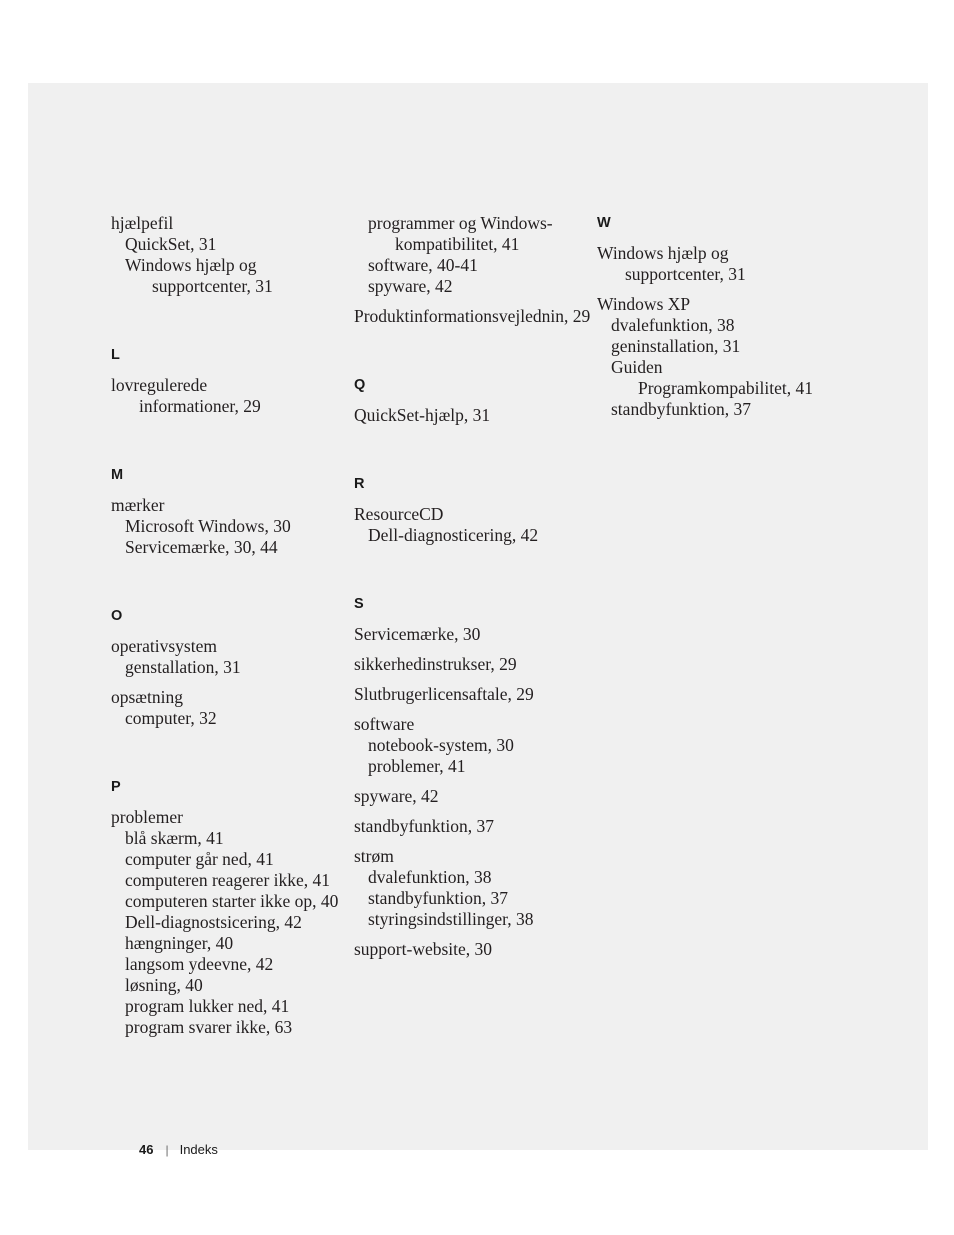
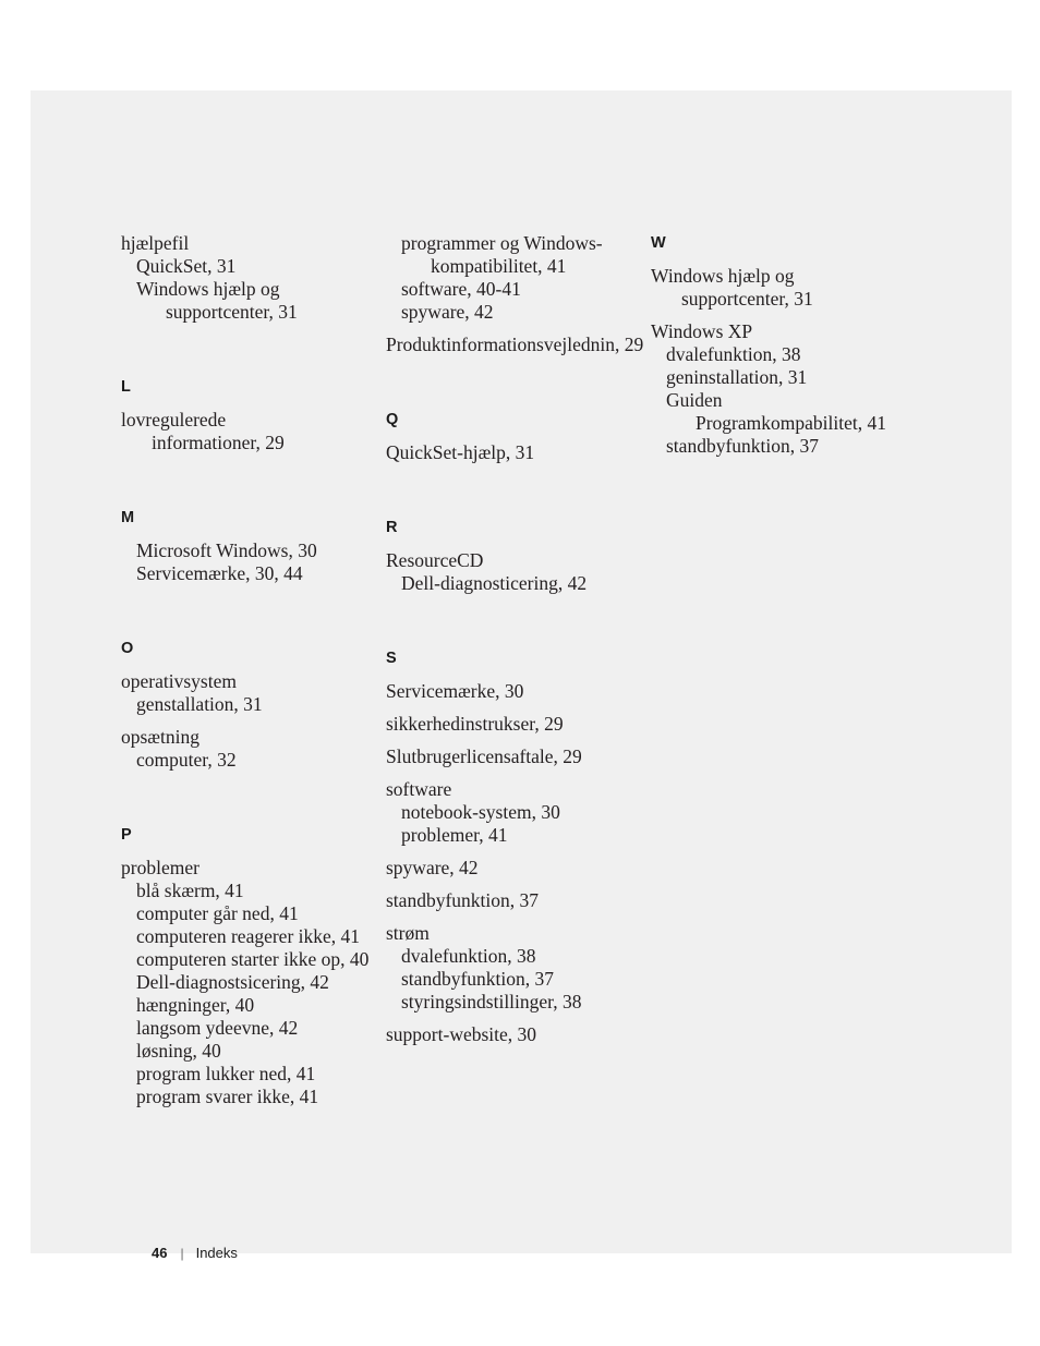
  hjælpefil
  QuickSet, 31
  Windows hjælp og
  supportcenter, 31
  L
  lovregulerede
  informationer, 29
  M
- mærker
  Microsoft Windows, 30
  Servicemærke, 30, 44
  O
  operativsystem
  genstallation, 31
  opsætning
  computer, 32
  P
  problemer
  blå skærm, 41
  computer går ned, 41
  computeren reagerer ikke, 41
  computeren starter ikke op, 40
  Dell-diagnostsicering, 42
  hængninger, 40
  langsom ydeevne, 42
  løsning, 40
  program lukker ned, 41
- program svarer ikke, 63
+ program svarer ikke, 41
  programmer og Windows-
  kompatibilitet, 41
  software, 40-41
  spyware, 42
  Produktinformationsvejlednin, 29
  Q
  QuickSet-hjælp, 31
  R
  ResourceCD
  Dell-diagnosticering, 42
  S
  Servicemærke, 30
  sikkerhedinstrukser, 29
  Slutbrugerlicensaftale, 29
  software
  notebook-system, 30
  problemer, 41
  spyware, 42
  standbyfunktion, 37
  strøm
  dvalefunktion, 38
  standbyfunktion, 37
  styringsindstillinger, 38
  support-website, 30
  W
  Windows hjælp og
  supportcenter, 31
  Windows XP
  dvalefunktion, 38
  geninstallation, 31
  Guiden
  Programkompabilitet, 41
  standbyfunktion, 37
  46
  |
  Indeks
